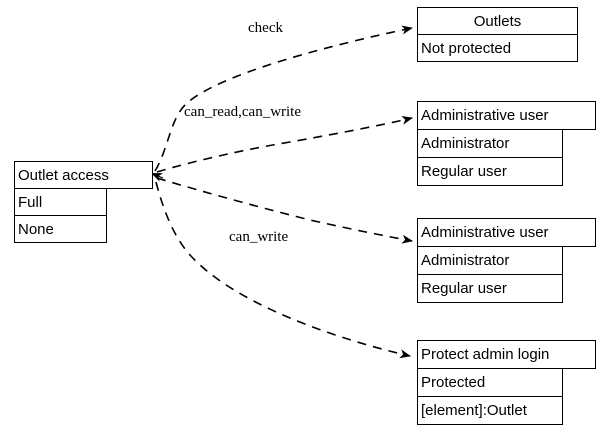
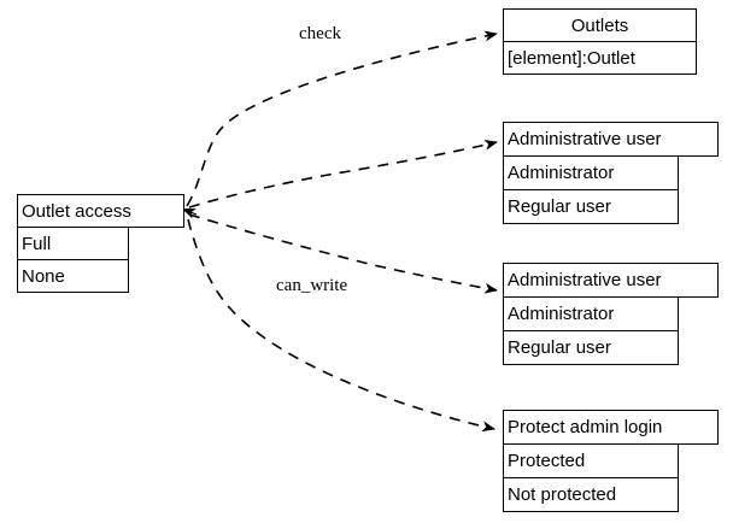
  check
- can_read,can_write
  can_write
  Outlet access
  Full
  None
  Outlets
- Not protected
+ [element]:Outlet
  Administrative user
  Administrator
  Regular user
  Administrative user
  Administrator
  Regular user
  Protect admin login
  Protected
- [element]:Outlet
+ Not protected
